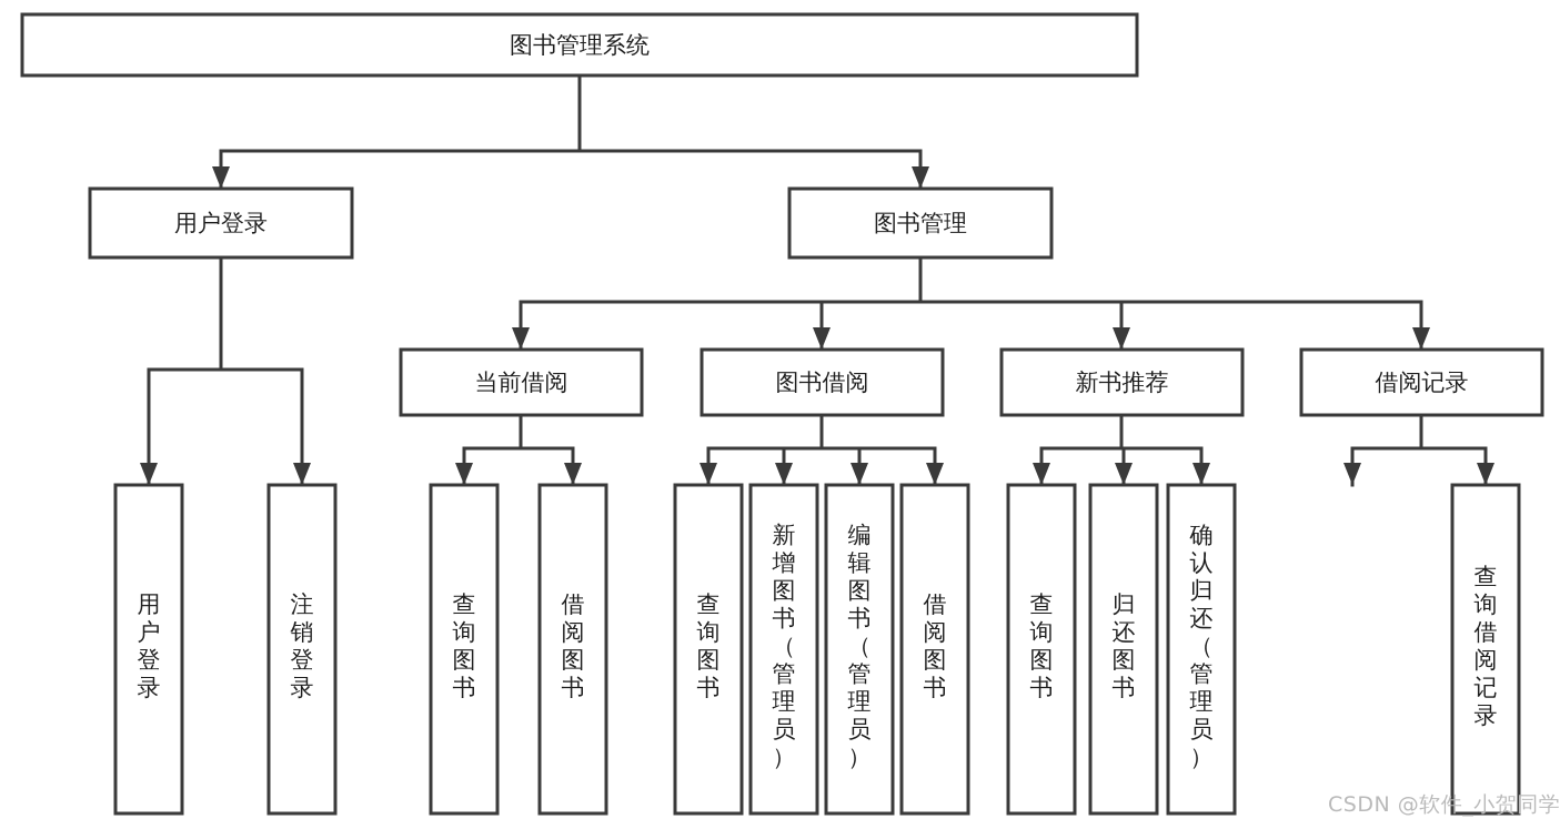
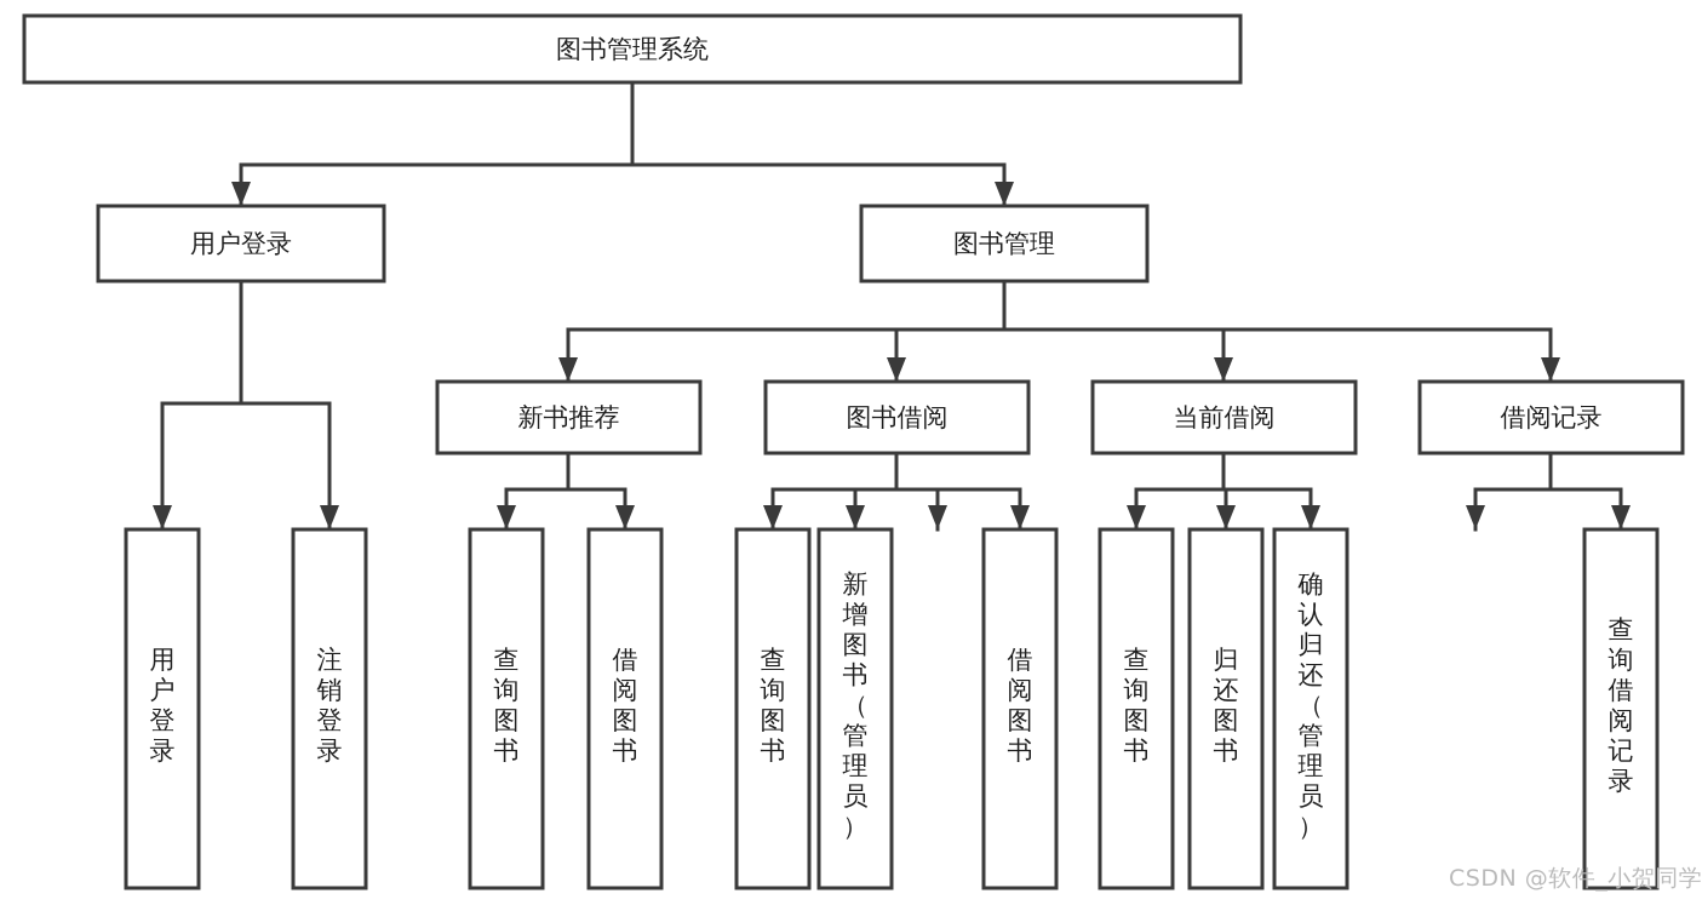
  图书管理系统
  用户登录
  图书管理
- 当前借阅
+ 新书推荐
  图书借阅
- 新书推荐
+ 当前借阅
  借阅记录
  用户登录
  注销登录
  查询图书
  借阅图书
  查询图书
  新增图书（管理员）
- 编辑图书（管理员）
  借阅图书
  查询图书
  归还图书
  确认归还（管理员）
  查询借阅记录
  CSDN @软件_小贺同学
